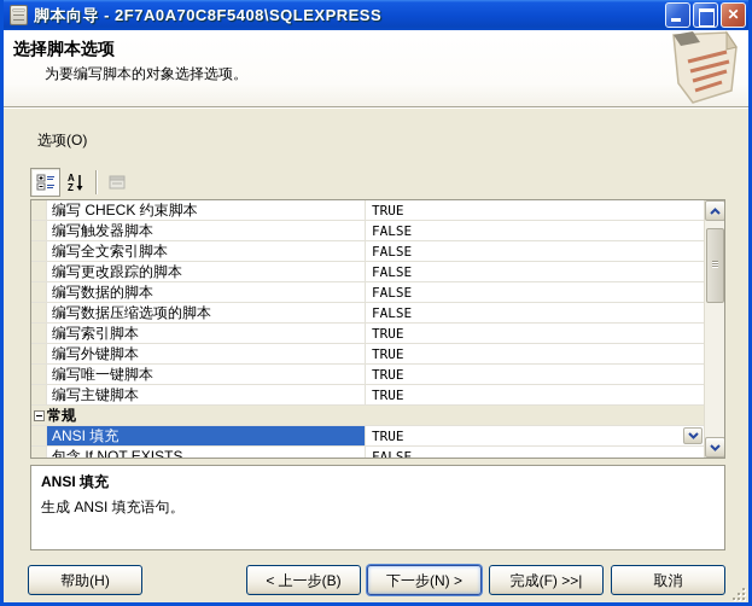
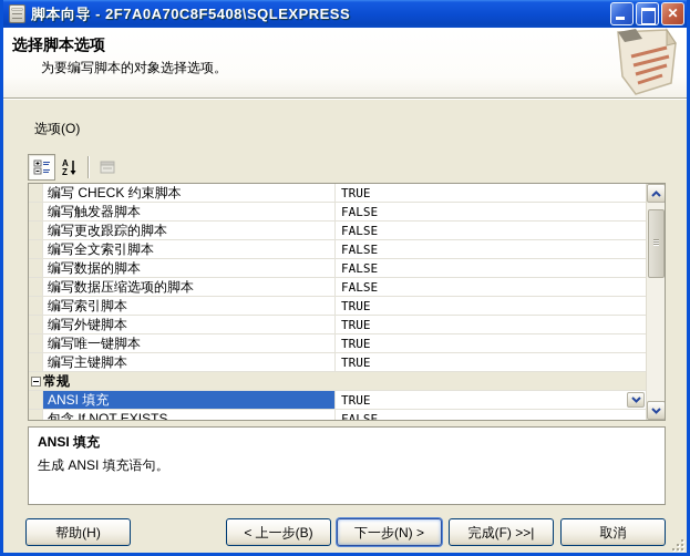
  脚本向导 - 2F7A0A70C8F5408\SQLEXPRESS
  选择脚本选项
  为要编写脚本的对象选择选项。
  选项(O)
  A
  Z
  编写 CHECK 约束脚本
  TRUE
  编写触发器脚本
  FALSE
- 编写全文索引脚本
+ 编写更改跟踪的脚本
  FALSE
- 编写更改跟踪的脚本
+ 编写全文索引脚本
  FALSE
  编写数据的脚本
  FALSE
  编写数据压缩选项的脚本
  FALSE
  编写索引脚本
  TRUE
  编写外键脚本
  TRUE
  编写唯一键脚本
  TRUE
  编写主键脚本
  TRUE
  常规
  ANSI 填充
  TRUE
  包含 If NOT EXISTS
  FALSE
  ANSI 填充
  生成 ANSI 填充语句。
  帮助(H)
  < 上一步(B)
  下一步(N) >
  完成(F) >>|
  取消
